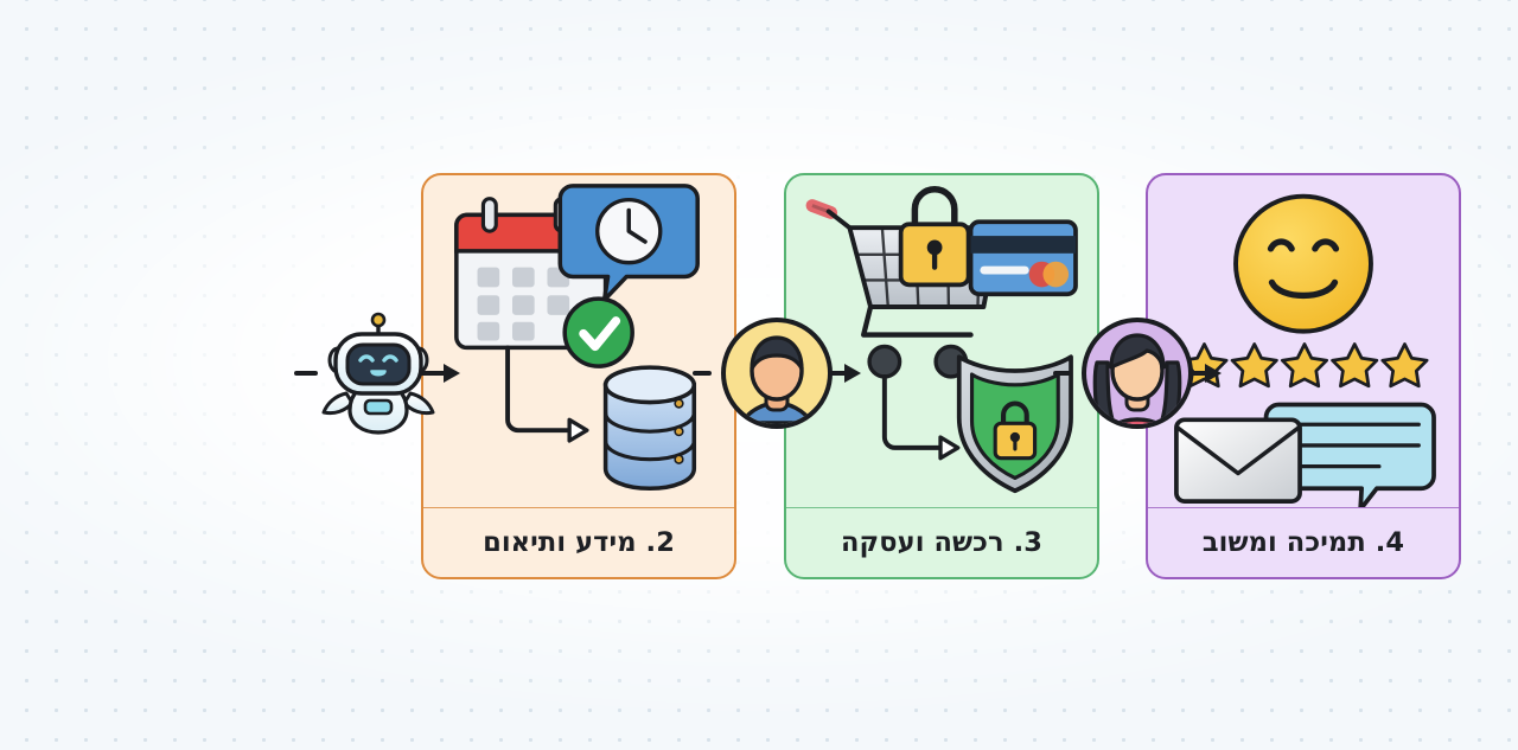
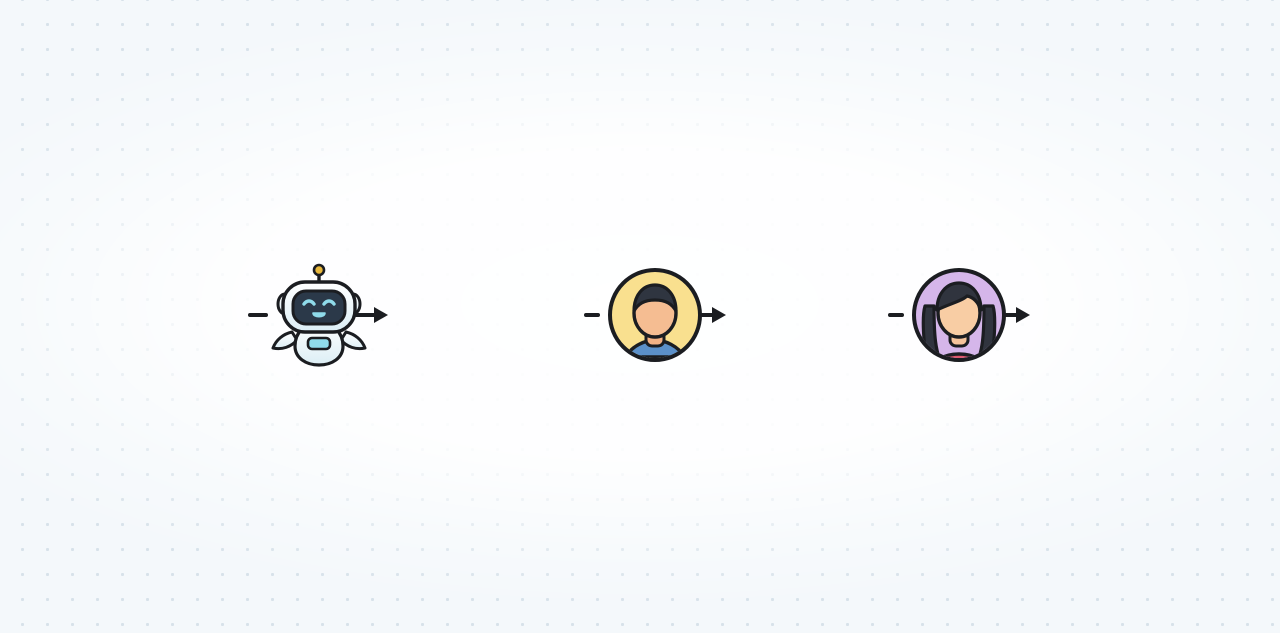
- 2. מידע ותיאום
- 3. רכשה ועסקה
- 4. תמיכה ומשוב
